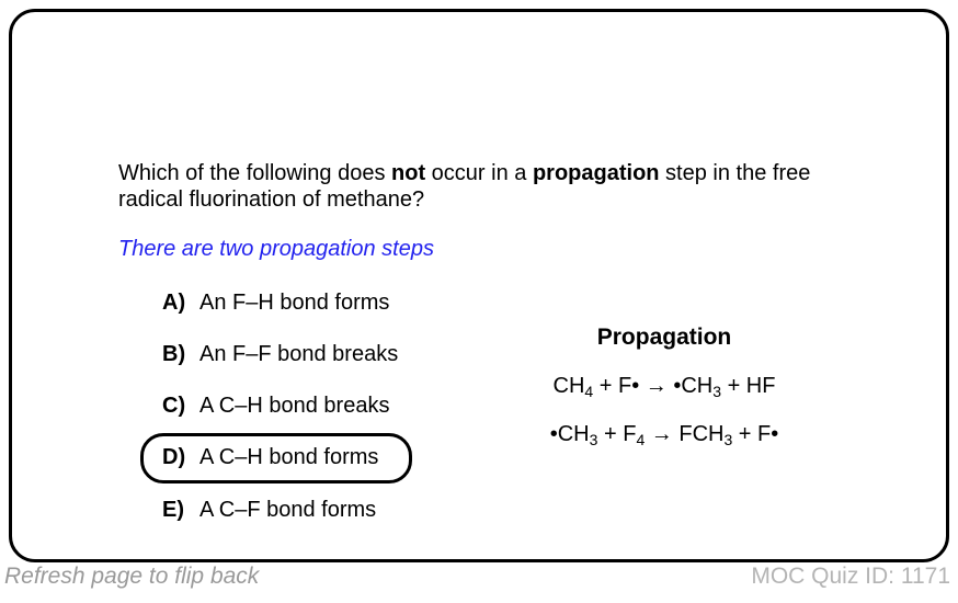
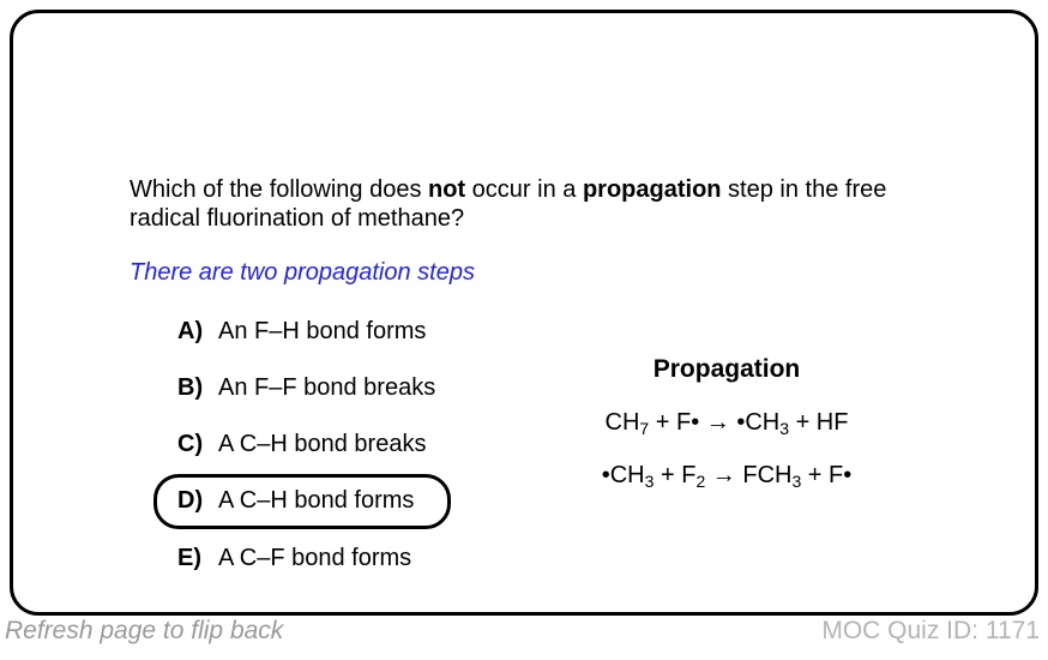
  Which of the following does not occur in a propagation step in the free radical fluorination of methane?
  There are two propagation steps
  A) An F–H bond forms
  B) An F–F bond breaks
  C) A C–H bond breaks
  D) A C–H bond forms
  E) A C–F bond forms
  Propagation
- CH4 + F• → •CH3 + HF
+ CH7 + F• → •CH3 + HF
- •CH3 + F4 → FCH3 + F•
+ •CH3 + F2 → FCH3 + F•
  Refresh page to flip back
  MOC Quiz ID: 1171
